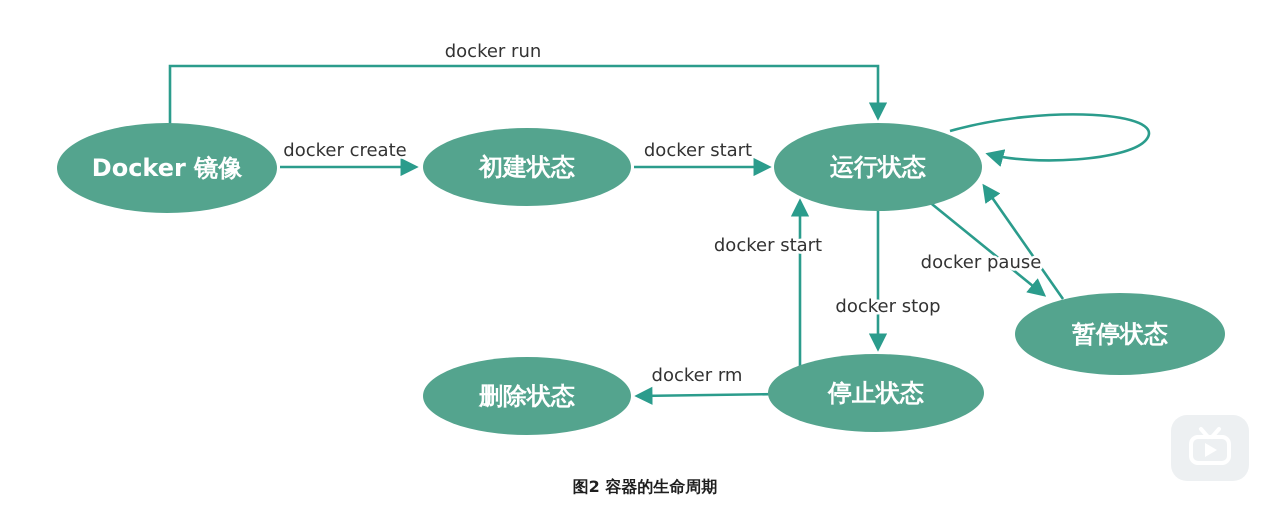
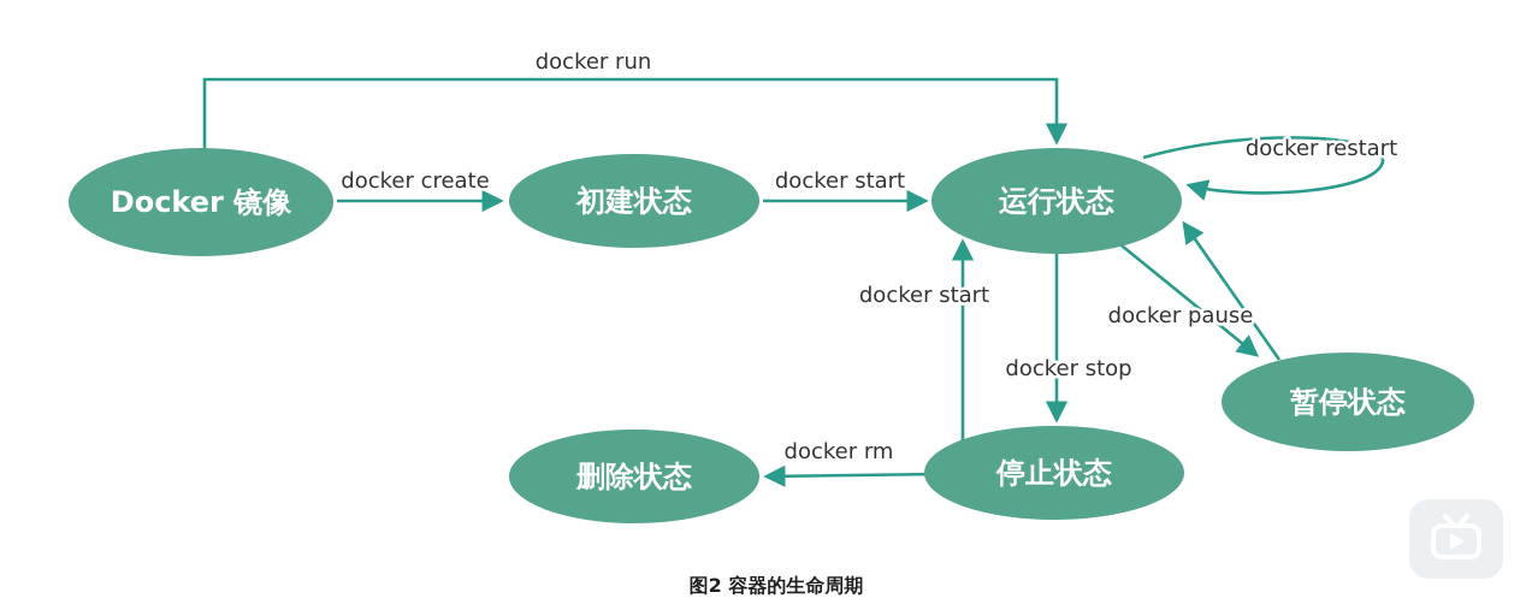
  Docker 镜像
  初建状态
  运行状态
  暂停状态
  停止状态
  删除状态
  docker run
  docker create
  docker start
+ docker restart
  docker pause
  docker stop
  docker start
  docker rm
  图2 容器的生命周期
